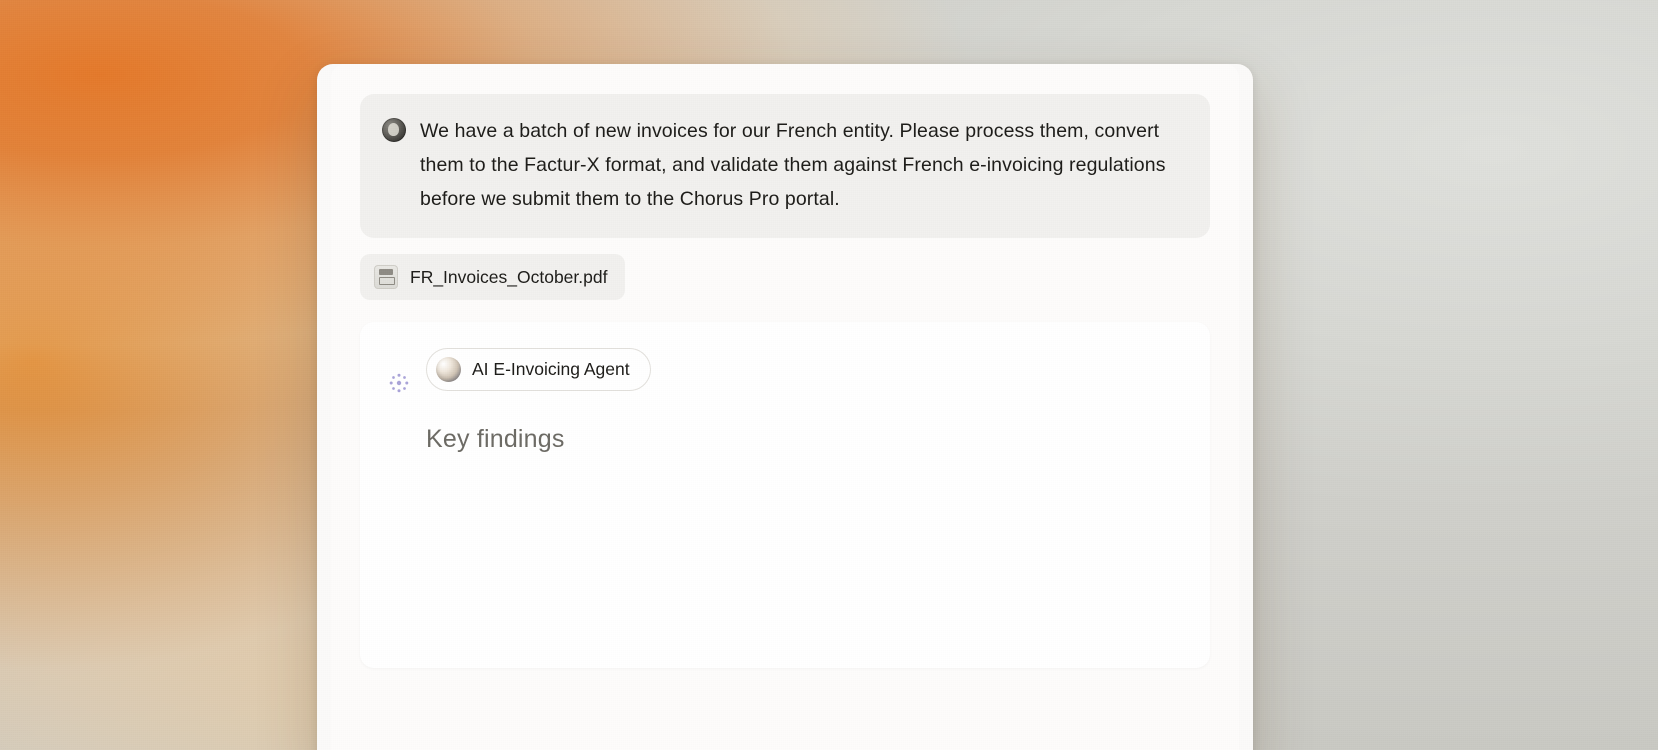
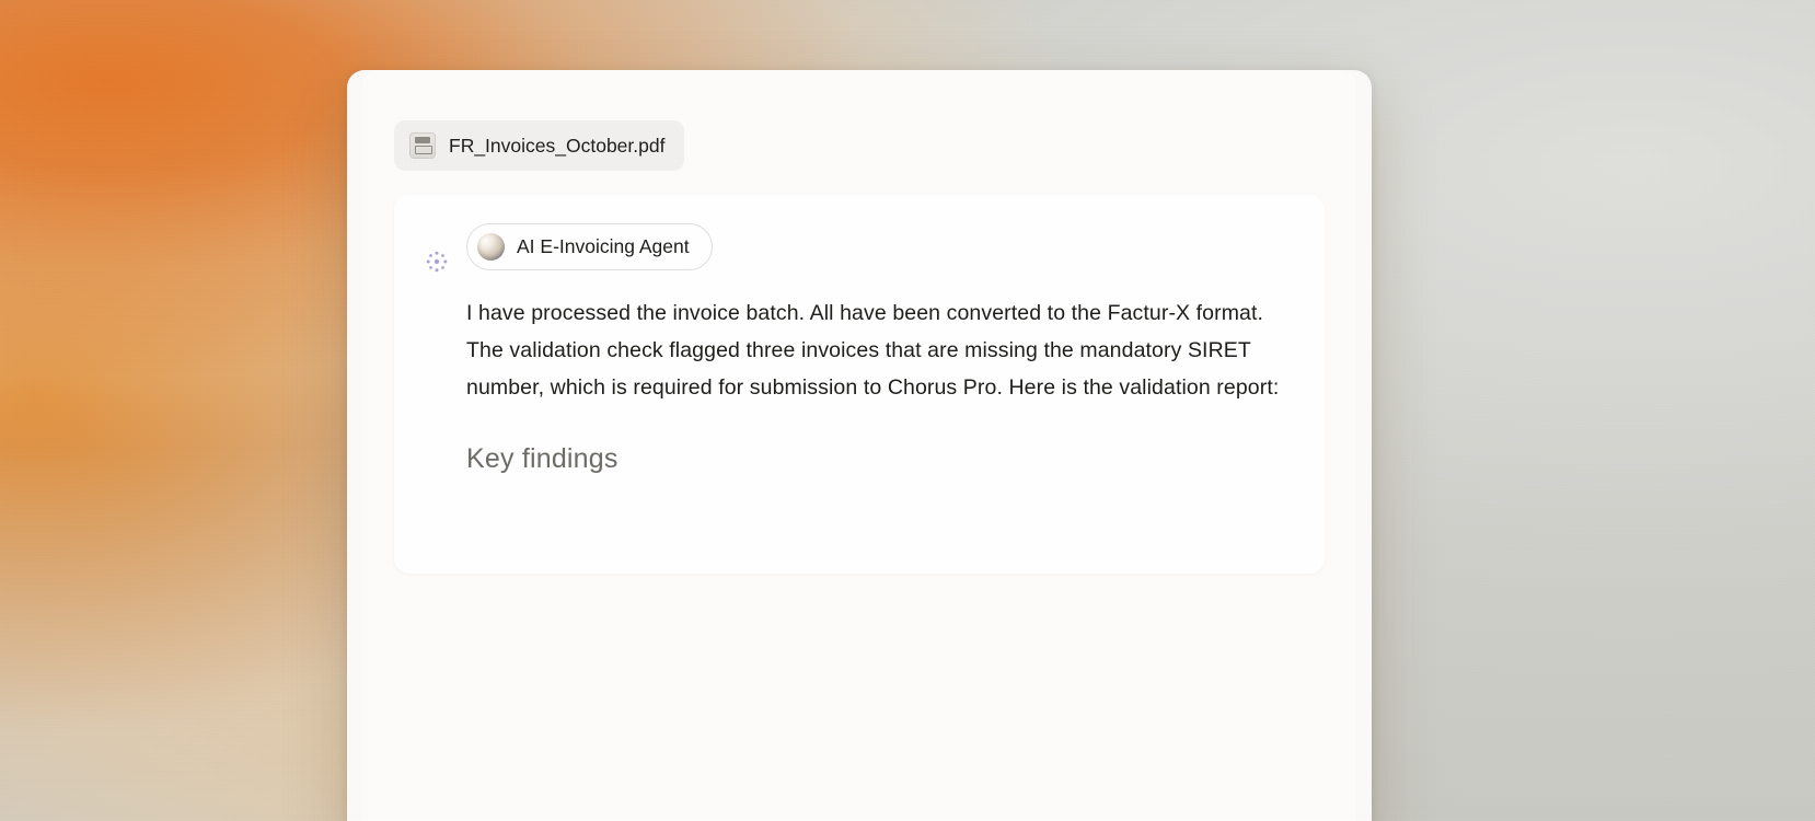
- We have a batch of new invoices for our French entity. Please process them, convert them to the Factur-X format, and validate them against French e-invoicing regulations before we submit them to the Chorus Pro portal.
  FR_Invoices_October.pdf
  AI E-Invoicing Agent
+ I have processed the invoice batch. All have been converted to the Factur-X format. The validation check flagged three invoices that are missing the mandatory SIRET number, which is required for submission to Chorus Pro. Here is the validation report:
  Key findings
